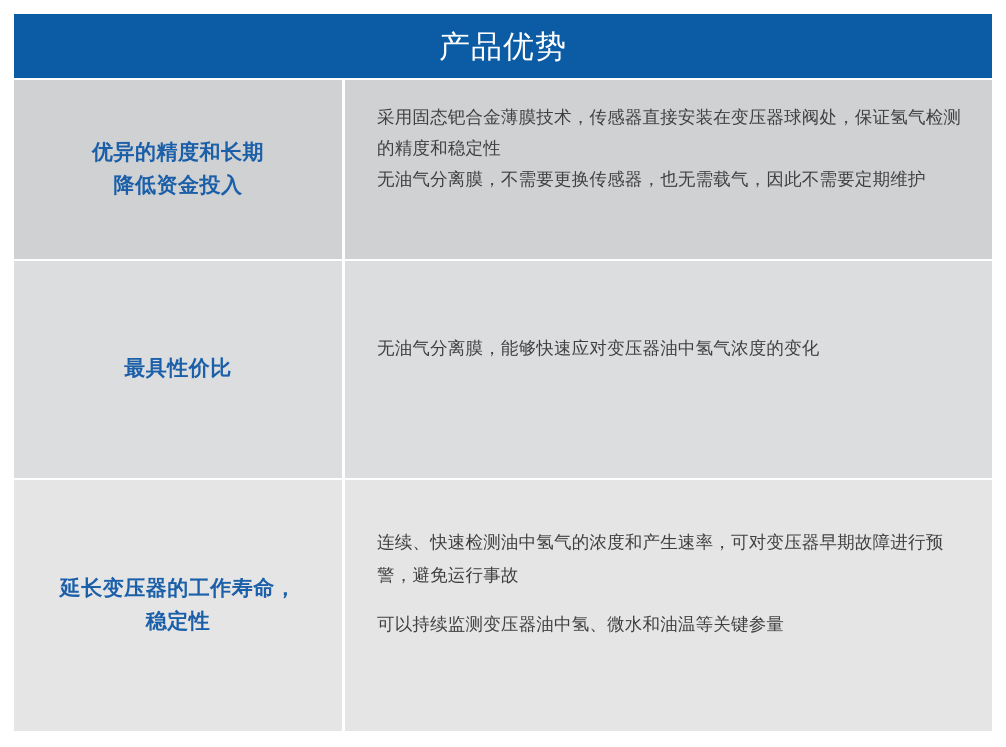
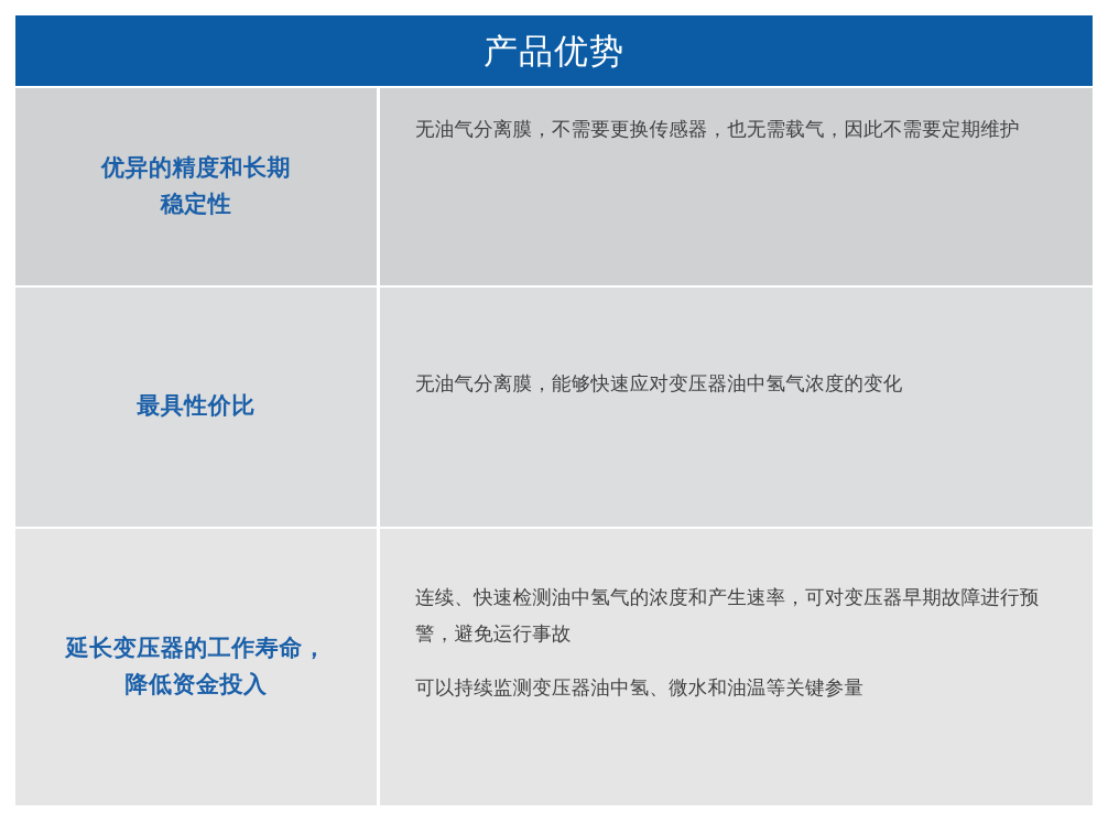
  产品优势
  优异的精度和长期
- 降低资金投入
+ 稳定性
- 采用固态钯合金薄膜技术，传感器直接安装在变压器球阀处，保证氢气检测的精度和稳定性
  无油气分离膜，不需要更换传感器，也无需载气，因此不需要定期维护
  最具性价比
  无油气分离膜，能够快速应对变压器油中氢气浓度的变化
  延长变压器的工作寿命，
- 稳定性
+ 降低资金投入
  连续、快速检测油中氢气的浓度和产生速率，可对变压器早期故障进行预警，避免运行事故
  可以持续监测变压器油中氢、微水和油温等关键参量
